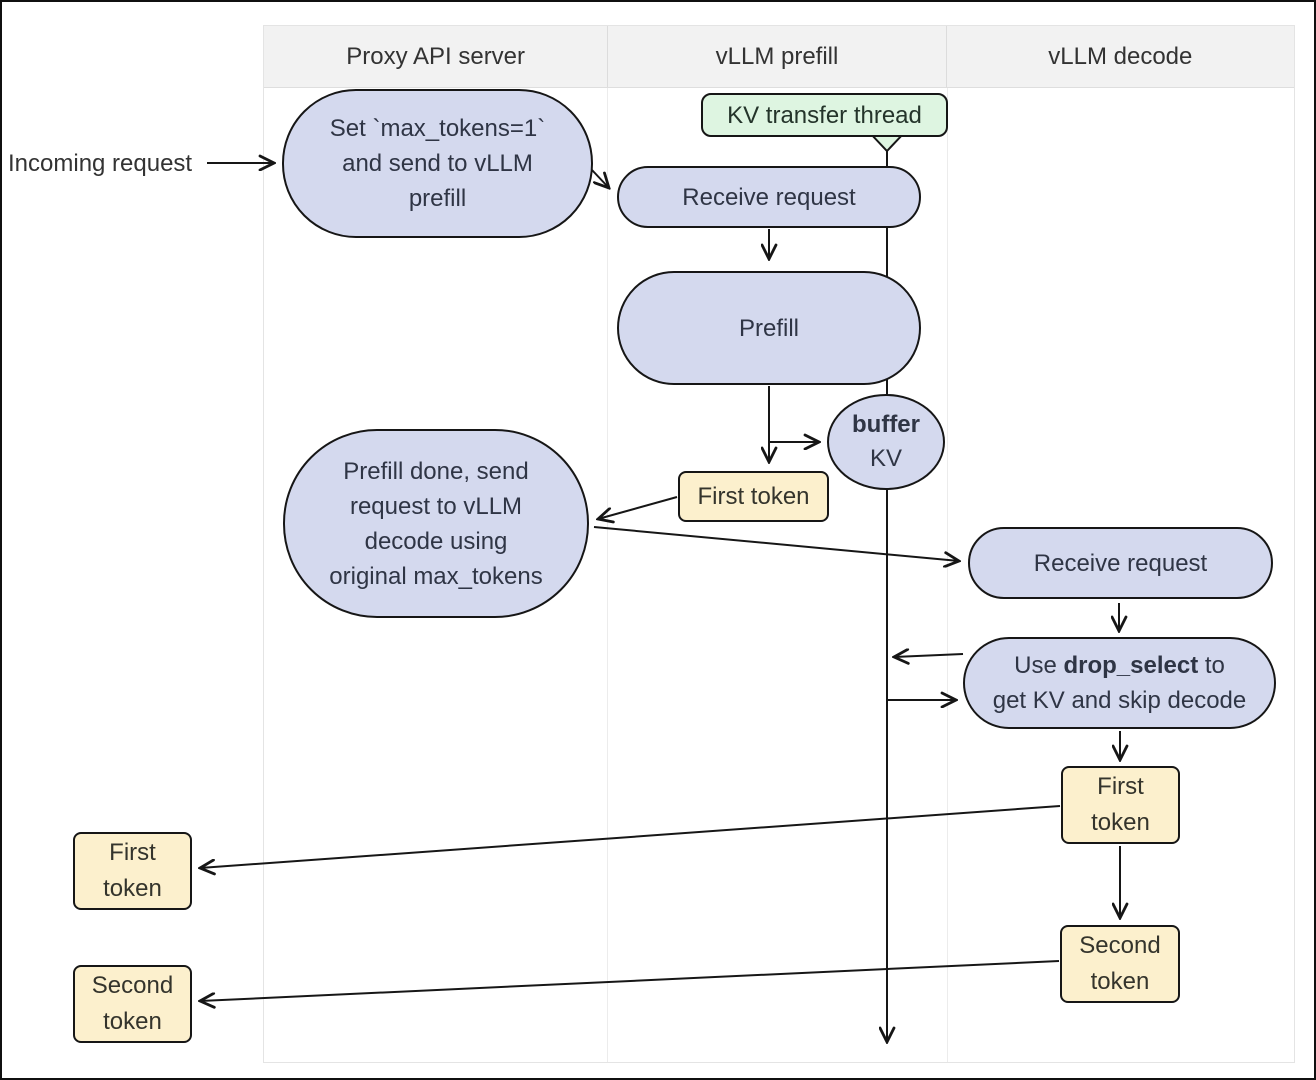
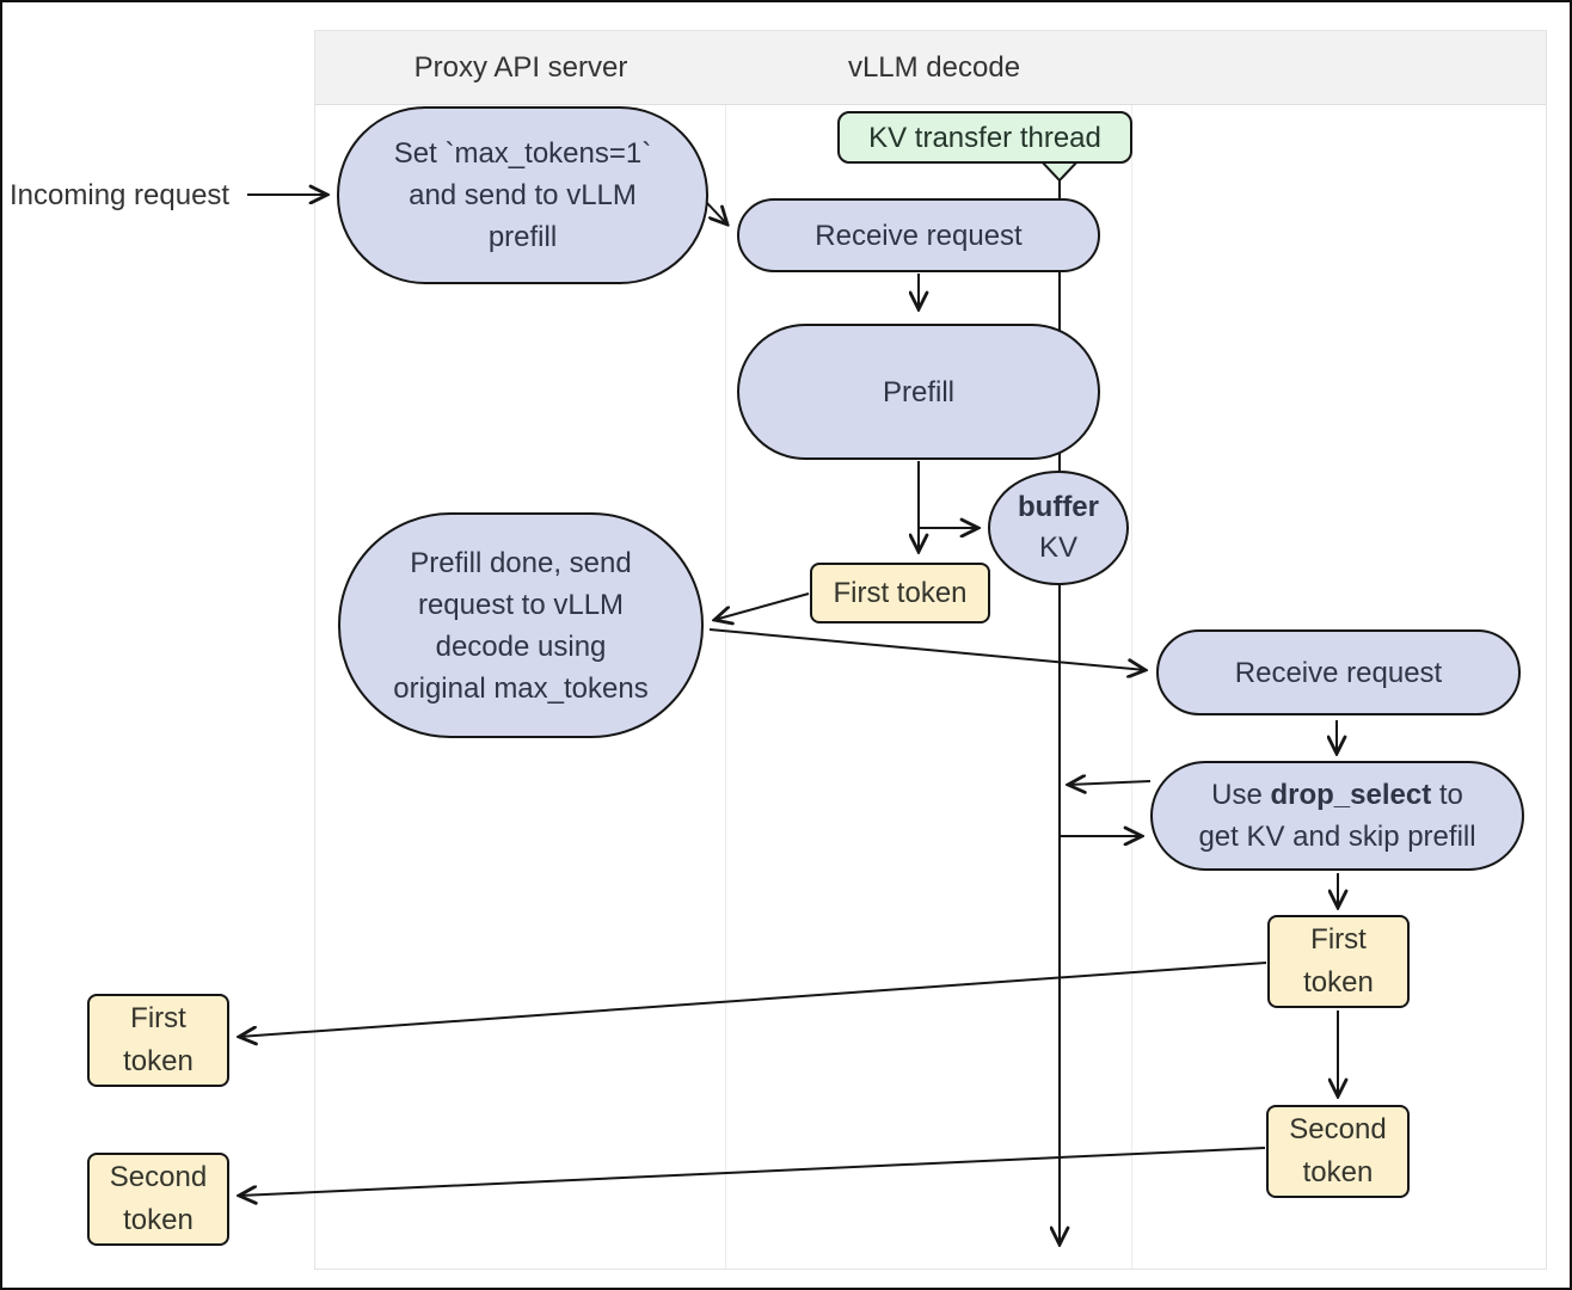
  Proxy API server
- vLLM prefill
  vLLM decode
  Incoming request
  Set `max_tokens=1`
  and send to vLLM
  prefill
  KV transfer thread
  Receive request
  Prefill
  buffer
  KV
  First token
  Prefill done, send
  request to vLLM
  decode using
  original max_tokens
  Receive request
  Use drop_select to
- get KV and skip decode
+ get KV and skip prefill
  First
  token
  Second
  token
  First
  token
  Second
  token
